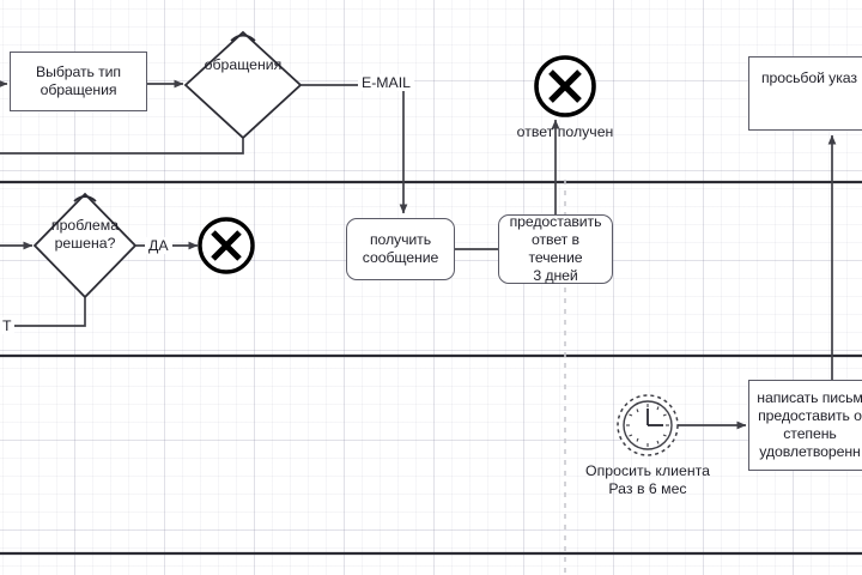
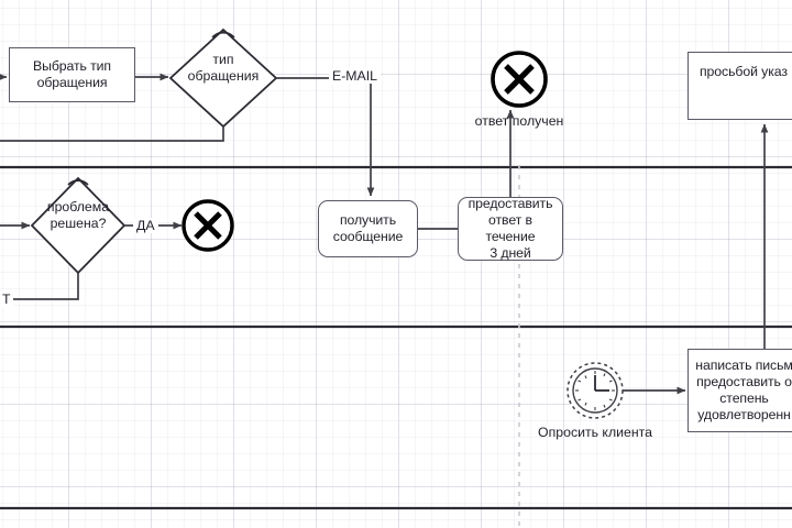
  Выбрать тип
  обращения
  получить
  сообщение
  предоставить
  ответ в течение
  3 дней
  просьбой указ
  написать письм
  предоставить о
  степень
  удовлетворенн
+ тип
  обращения
  проблема
  решена?
  ответ получен
  Опросить клиента
- Раз в 6 мес
  E-MAIL
  ДА
  Т
